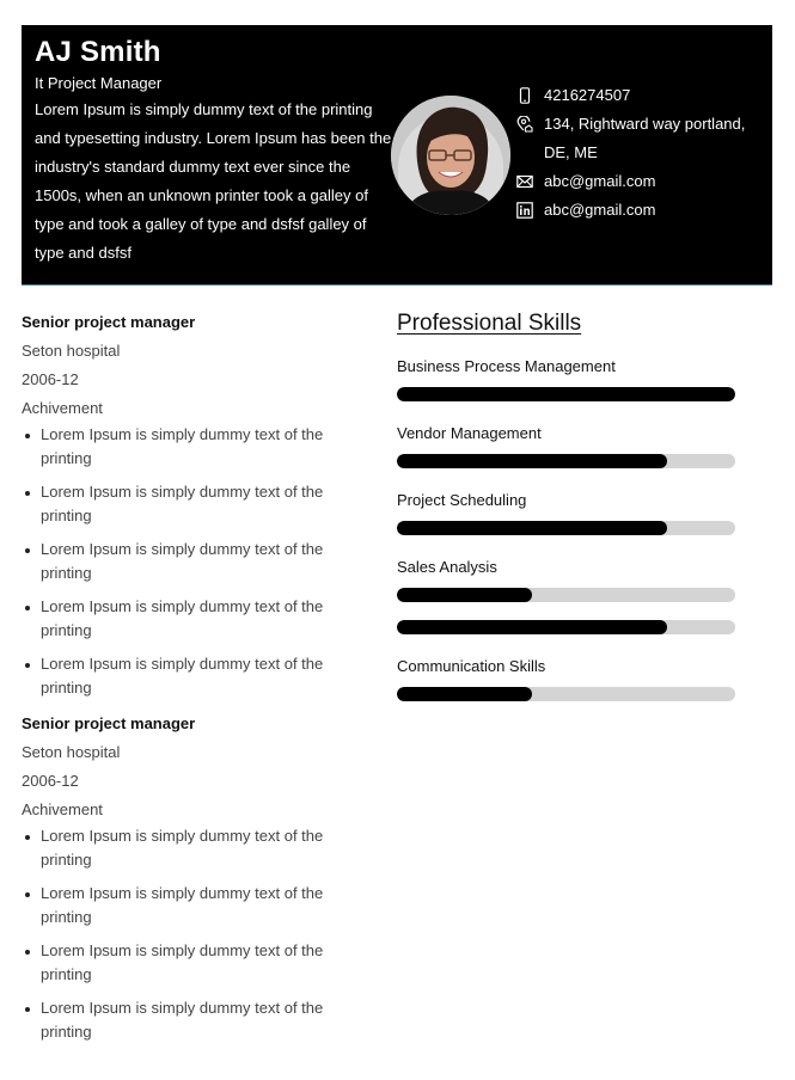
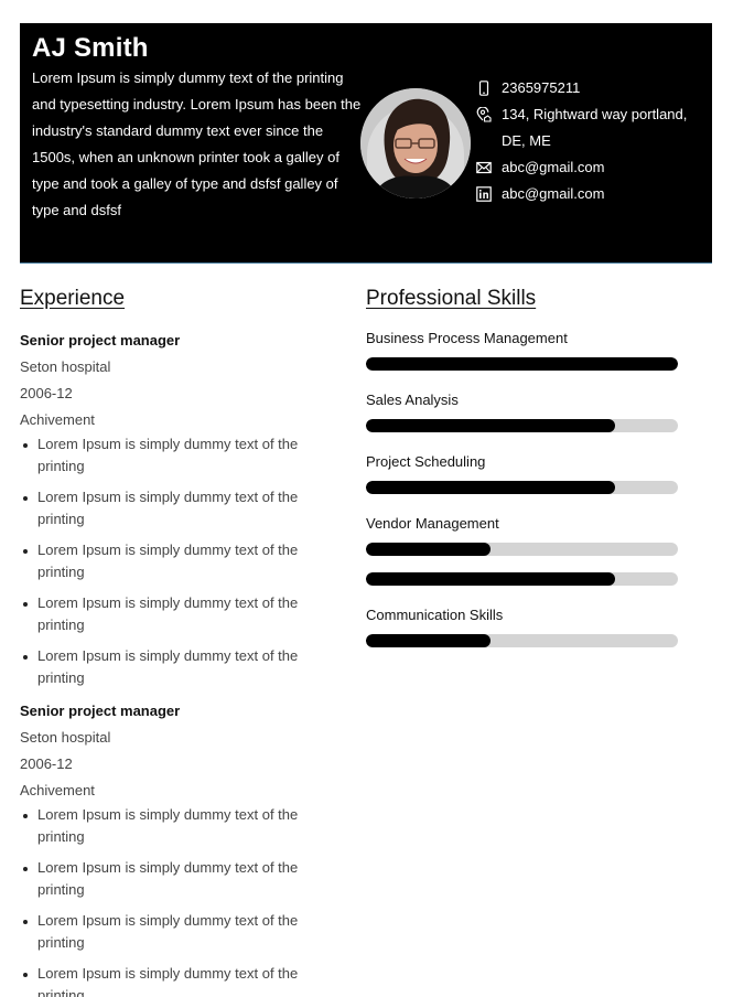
  AJ Smith
- It Project Manager
  Lorem Ipsum is simply dummy text of the printing and typesetting industry. Lorem Ipsum has been the industry's standard dummy text ever since the 1500s, when an unknown printer took a galley of type and took a galley of type and dsfsf galley of type and dsfsf
- 4216274507
+ 2365975211
  134, Rightward way portland, DE, ME
  abc@gmail.com
  abc@gmail.com
+ Experience
  Senior project manager
  Seton hospital
  2006-12
  Achivement
  Lorem Ipsum is simply dummy text of the printing
  Lorem Ipsum is simply dummy text of the printing
  Lorem Ipsum is simply dummy text of the printing
  Lorem Ipsum is simply dummy text of the printing
  Lorem Ipsum is simply dummy text of the printing
  Senior project manager
  Seton hospital
  2006-12
  Achivement
  Lorem Ipsum is simply dummy text of the printing
  Lorem Ipsum is simply dummy text of the printing
  Lorem Ipsum is simply dummy text of the printing
  Lorem Ipsum is simply dummy text of the printing
  Professional Skills
  Business Process Management
- Vendor Management
+ Sales Analysis
  Project Scheduling
- Sales Analysis
+ Vendor Management
  Communication Skills
